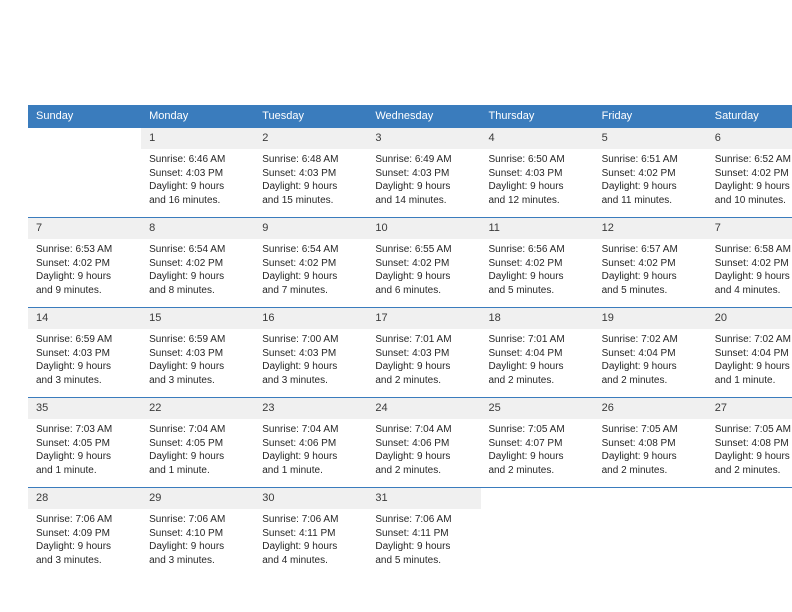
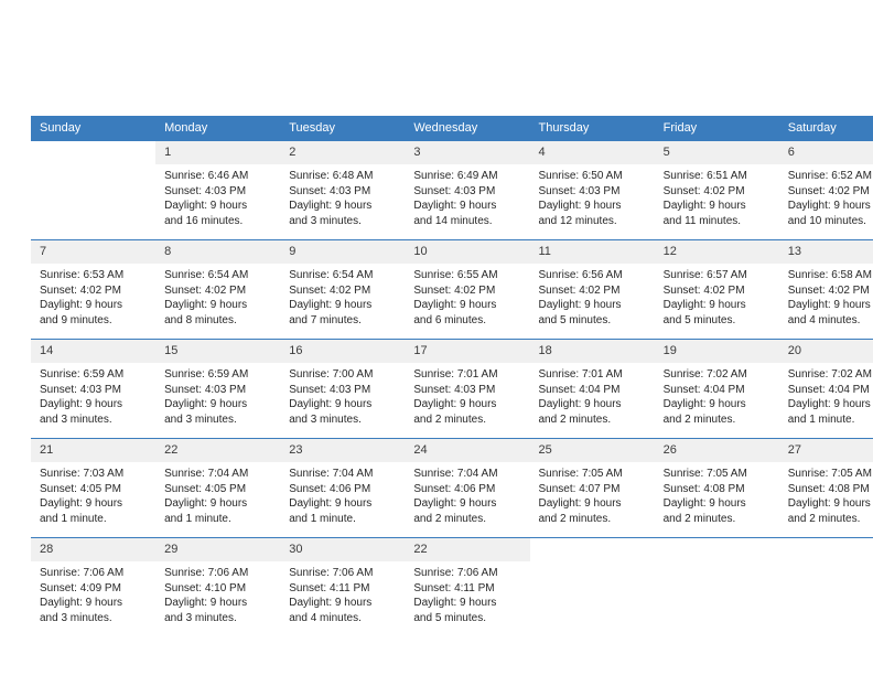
  Sunday	Monday	Tuesday	Wednesday	Thursday	Friday	Saturday
- 	1Sunrise: 6:46 AMSunset: 4:03 PMDaylight: 9 hoursand 16 minutes.	2Sunrise: 6:48 AMSunset: 4:03 PMDaylight: 9 hoursand 15 minutes.	3Sunrise: 6:49 AMSunset: 4:03 PMDaylight: 9 hoursand 14 minutes.	4Sunrise: 6:50 AMSunset: 4:03 PMDaylight: 9 hoursand 12 minutes.	5Sunrise: 6:51 AMSunset: 4:02 PMDaylight: 9 hoursand 11 minutes.	6Sunrise: 6:52 AMSunset: 4:02 PMDaylight: 9 hoursand 10 minutes.
+ 	1Sunrise: 6:46 AMSunset: 4:03 PMDaylight: 9 hoursand 16 minutes.	2Sunrise: 6:48 AMSunset: 4:03 PMDaylight: 9 hoursand 3 minutes.	3Sunrise: 6:49 AMSunset: 4:03 PMDaylight: 9 hoursand 14 minutes.	4Sunrise: 6:50 AMSunset: 4:03 PMDaylight: 9 hoursand 12 minutes.	5Sunrise: 6:51 AMSunset: 4:02 PMDaylight: 9 hoursand 11 minutes.	6Sunrise: 6:52 AMSunset: 4:02 PMDaylight: 9 hoursand 10 minutes.
- 7Sunrise: 6:53 AMSunset: 4:02 PMDaylight: 9 hoursand 9 minutes.	8Sunrise: 6:54 AMSunset: 4:02 PMDaylight: 9 hoursand 8 minutes.	9Sunrise: 6:54 AMSunset: 4:02 PMDaylight: 9 hoursand 7 minutes.	10Sunrise: 6:55 AMSunset: 4:02 PMDaylight: 9 hoursand 6 minutes.	11Sunrise: 6:56 AMSunset: 4:02 PMDaylight: 9 hoursand 5 minutes.	12Sunrise: 6:57 AMSunset: 4:02 PMDaylight: 9 hoursand 5 minutes.	7Sunrise: 6:58 AMSunset: 4:02 PMDaylight: 9 hoursand 4 minutes.
+ 7Sunrise: 6:53 AMSunset: 4:02 PMDaylight: 9 hoursand 9 minutes.	8Sunrise: 6:54 AMSunset: 4:02 PMDaylight: 9 hoursand 8 minutes.	9Sunrise: 6:54 AMSunset: 4:02 PMDaylight: 9 hoursand 7 minutes.	10Sunrise: 6:55 AMSunset: 4:02 PMDaylight: 9 hoursand 6 minutes.	11Sunrise: 6:56 AMSunset: 4:02 PMDaylight: 9 hoursand 5 minutes.	12Sunrise: 6:57 AMSunset: 4:02 PMDaylight: 9 hoursand 5 minutes.	13Sunrise: 6:58 AMSunset: 4:02 PMDaylight: 9 hoursand 4 minutes.
  14Sunrise: 6:59 AMSunset: 4:03 PMDaylight: 9 hoursand 3 minutes.	15Sunrise: 6:59 AMSunset: 4:03 PMDaylight: 9 hoursand 3 minutes.	16Sunrise: 7:00 AMSunset: 4:03 PMDaylight: 9 hoursand 3 minutes.	17Sunrise: 7:01 AMSunset: 4:03 PMDaylight: 9 hoursand 2 minutes.	18Sunrise: 7:01 AMSunset: 4:04 PMDaylight: 9 hoursand 2 minutes.	19Sunrise: 7:02 AMSunset: 4:04 PMDaylight: 9 hoursand 2 minutes.	20Sunrise: 7:02 AMSunset: 4:04 PMDaylight: 9 hoursand 1 minute.
- 35Sunrise: 7:03 AMSunset: 4:05 PMDaylight: 9 hoursand 1 minute.	22Sunrise: 7:04 AMSunset: 4:05 PMDaylight: 9 hoursand 1 minute.	23Sunrise: 7:04 AMSunset: 4:06 PMDaylight: 9 hoursand 1 minute.	24Sunrise: 7:04 AMSunset: 4:06 PMDaylight: 9 hoursand 2 minutes.	25Sunrise: 7:05 AMSunset: 4:07 PMDaylight: 9 hoursand 2 minutes.	26Sunrise: 7:05 AMSunset: 4:08 PMDaylight: 9 hoursand 2 minutes.	27Sunrise: 7:05 AMSunset: 4:08 PMDaylight: 9 hoursand 2 minutes.
+ 21Sunrise: 7:03 AMSunset: 4:05 PMDaylight: 9 hoursand 1 minute.	22Sunrise: 7:04 AMSunset: 4:05 PMDaylight: 9 hoursand 1 minute.	23Sunrise: 7:04 AMSunset: 4:06 PMDaylight: 9 hoursand 1 minute.	24Sunrise: 7:04 AMSunset: 4:06 PMDaylight: 9 hoursand 2 minutes.	25Sunrise: 7:05 AMSunset: 4:07 PMDaylight: 9 hoursand 2 minutes.	26Sunrise: 7:05 AMSunset: 4:08 PMDaylight: 9 hoursand 2 minutes.	27Sunrise: 7:05 AMSunset: 4:08 PMDaylight: 9 hoursand 2 minutes.
- 28Sunrise: 7:06 AMSunset: 4:09 PMDaylight: 9 hoursand 3 minutes.	29Sunrise: 7:06 AMSunset: 4:10 PMDaylight: 9 hoursand 3 minutes.	30Sunrise: 7:06 AMSunset: 4:11 PMDaylight: 9 hoursand 4 minutes.	31Sunrise: 7:06 AMSunset: 4:11 PMDaylight: 9 hoursand 5 minutes.
+ 28Sunrise: 7:06 AMSunset: 4:09 PMDaylight: 9 hoursand 3 minutes.	29Sunrise: 7:06 AMSunset: 4:10 PMDaylight: 9 hoursand 3 minutes.	30Sunrise: 7:06 AMSunset: 4:11 PMDaylight: 9 hoursand 4 minutes.	22Sunrise: 7:06 AMSunset: 4:11 PMDaylight: 9 hoursand 5 minutes.
